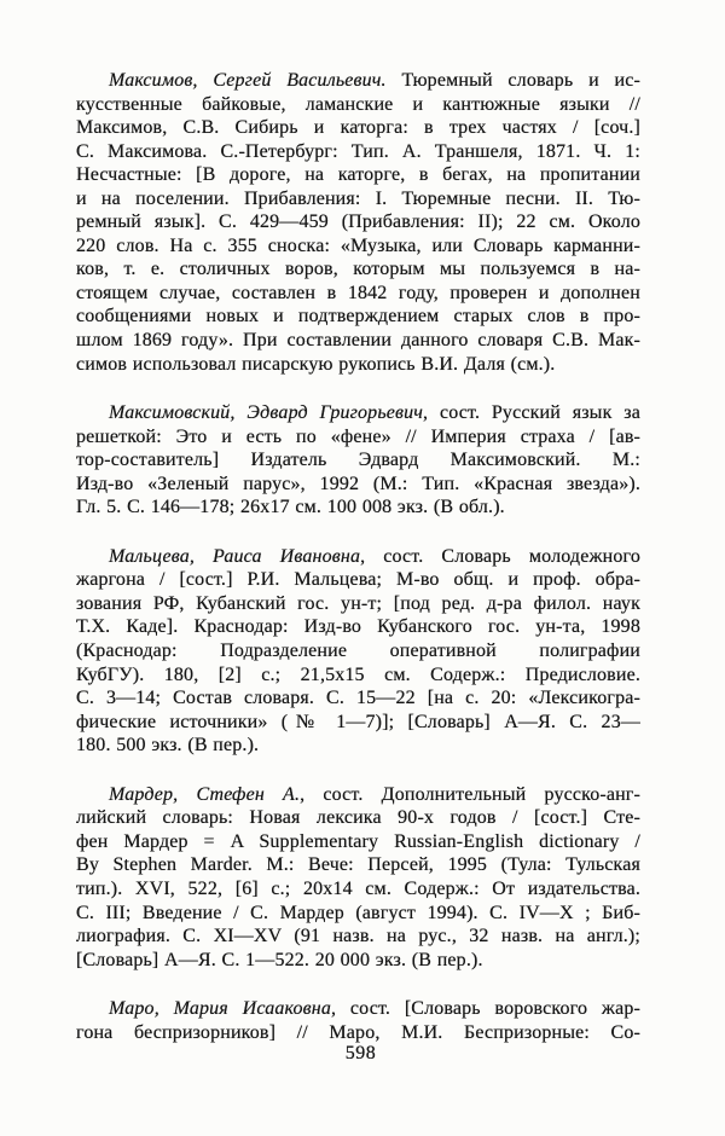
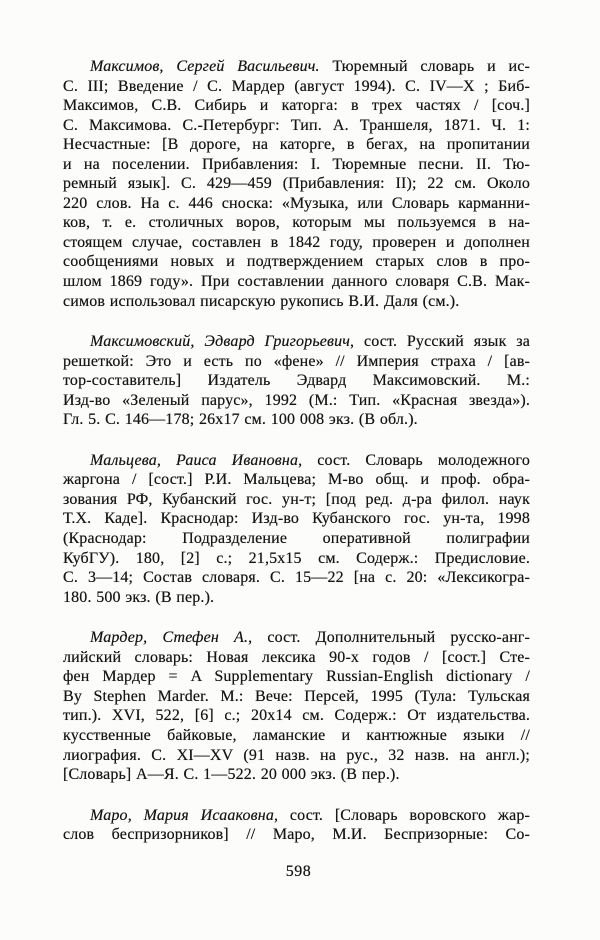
  Максимов, Сергей Васильевич. Тюремный словарь и ис-
- кусственные байковые, ламанские и кантюжные языки //
+ С. III; Введение / С. Мардер (август 1994). С. IV—X ; Биб-
  Максимов, С.В. Сибирь и каторга: в трех частях / [соч.]
  С. Максимова. С.-Петербург: Тип. А. Траншеля, 1871. Ч. 1:
  Несчастные: [В дороге, на каторге, в бегах, на пропитании
  и на поселении. Прибавления: I. Тюремные песни. II. Тю-
  ремный язык]. С. 429—459 (Прибавления: II); 22 см. Около
- 220 слов. На с. 355 сноска: «Музыка, или Словарь карманни-
+ 220 слов. На с. 446 сноска: «Музыка, или Словарь карманни-
  ков, т. е. столичных воров, которым мы пользуемся в на-
  стоящем случае, составлен в 1842 году, проверен и дополнен
  сообщениями новых и подтверждением старых слов в про-
  шлом 1869 году». При составлении данного словаря С.В. Мак-
  симов использовал писарскую рукопись В.И. Даля (см.).
  Максимовский, Эдвард Григорьевич, сост. Русский язык за
  решеткой: Это и есть по «фене» // Империя страха / [ав-
  тор-составитель] Издатель Эдвард Максимовский. М.:
  Изд-во «Зеленый парус», 1992 (М.: Тип. «Красная звезда»).
  Гл. 5. С. 146—178; 26х17 см. 100 008 экз. (В обл.).
  Мальцева, Раиса Ивановна, сост. Словарь молодежного
  жаргона / [сост.] Р.И. Мальцева; М-во общ. и проф. обра-
  зования РФ, Кубанский гос. ун-т; [под ред. д-ра филол. наук
  Т.Х. Каде]. Краснодар: Изд-во Кубанского гос. ун-та, 1998
  (Краснодар: Подразделение оперативной полиграфии
  КубГУ). 180, [2] с.; 21,5х15 см. Содерж.: Предисловие.
  С. 3—14; Состав словаря. С. 15—22 [на с. 20: «Лексикогра-
- фические источники» (№ 1—7)]; [Словарь] А—Я. С. 23—
  180. 500 экз. (В пер.).
  Мардер, Стефен А., сост. Дополнительный русско-анг-
  лийский словарь: Новая лексика 90-х годов / [сост.] Сте-
  фен Мардер = A Supplementary Russian-English dictionary /
  By Stephen Marder. М.: Вече: Персей, 1995 (Тула: Тульская
  тип.). XVI, 522, [6] с.; 20х14 см. Содерж.: От издательства.
- С. III; Введение / С. Мардер (август 1994). С. IV—X ; Биб-
+ кусственные байковые, ламанские и кантюжные языки //
  лиография. С. XI—XV (91 назв. на рус., 32 назв. на англ.);
  [Словарь] А—Я. С. 1—522. 20 000 экз. (В пер.).
  Маро, Мария Исааковна, сост. [Словарь воровского жар-
- гона беспризорников] // Маро, М.И. Беспризорные: Со-
+ слов беспризорников] // Маро, М.И. Беспризорные: Со-
  598
